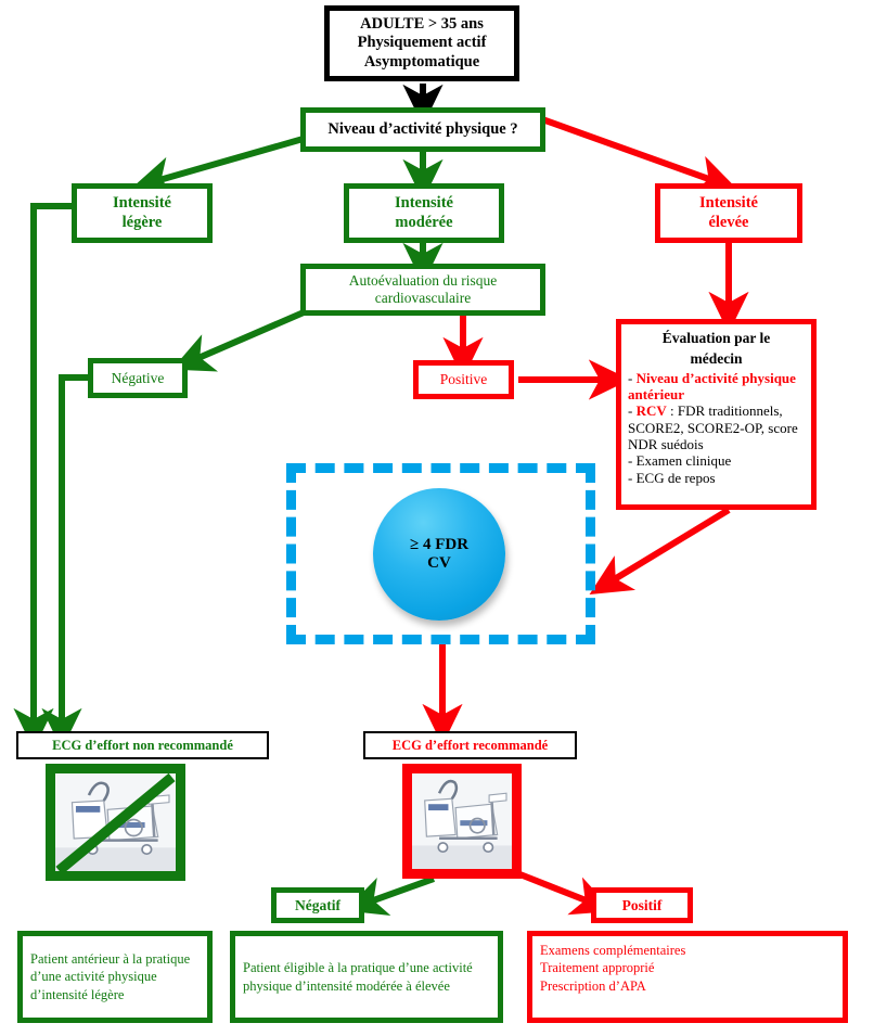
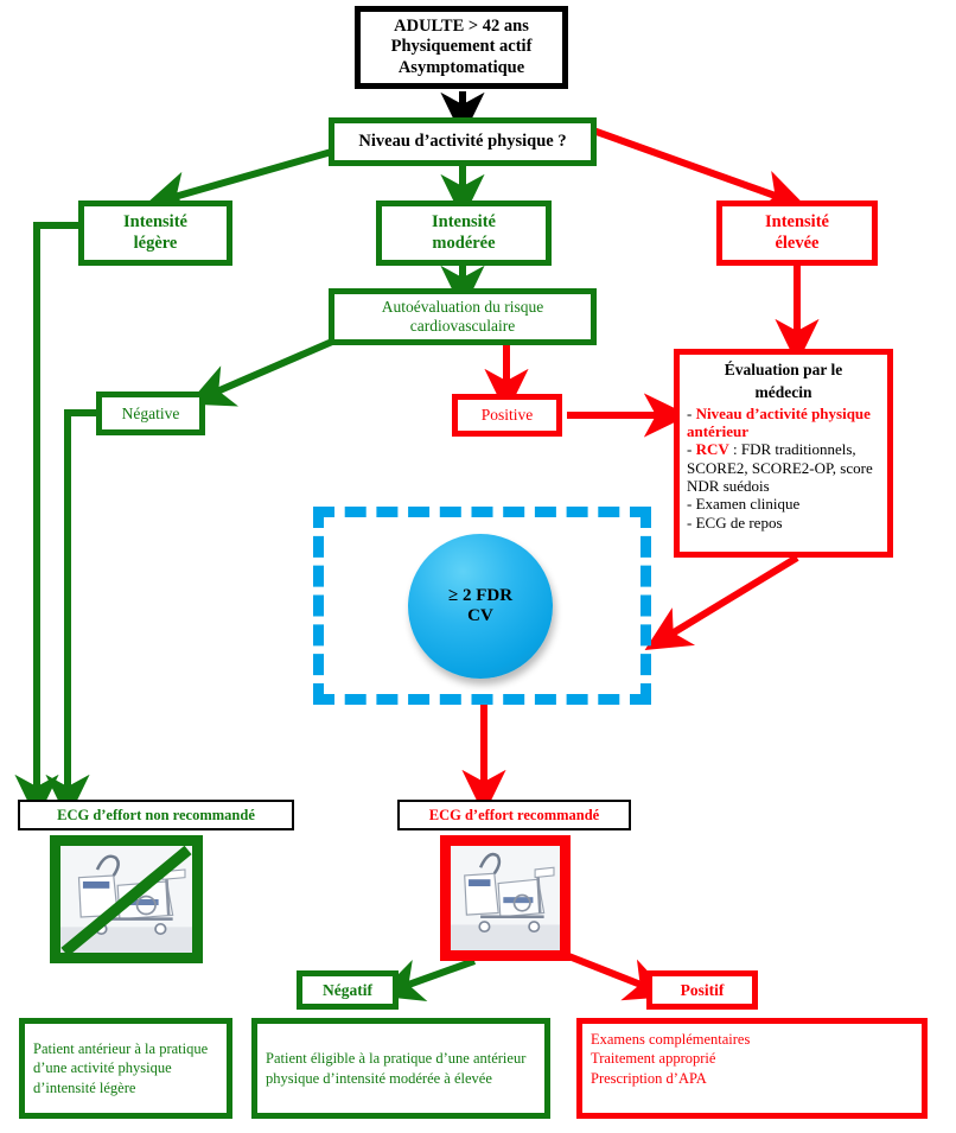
- ADULTE > 35 ans
+ ADULTE > 42 ans
  Physiquement actif
  Asymptomatique
  Niveau d’activité physique ?
  Intensité
  légère
  Intensité
  modérée
  Intensité
  élevée
  Autoévaluation du risque
  cardiovasculaire
  Négative
  Positive
  Évaluation par le
  médecin
  - Niveau d’activité physique antérieur
  - RCV : FDR traditionnels, SCORE2, SCORE2-OP, score NDR suédois
  - Examen clinique
  - ECG de repos
- ≥ 4 FDR
+ ≥ 2 FDR
  CV
  ECG d’effort non recommandé
  ECG d’effort recommandé
  Négatif
  Positif
  Patient antérieur à la pratique d’une activité physique d’intensité légère
- Patient éligible à la pratique d’une activité physique d’intensité modérée à élevée
+ Patient éligible à la pratique d’une antérieur physique d’intensité modérée à élevée
  Examens complémentaires
  Traitement approprié
  Prescription d’APA
